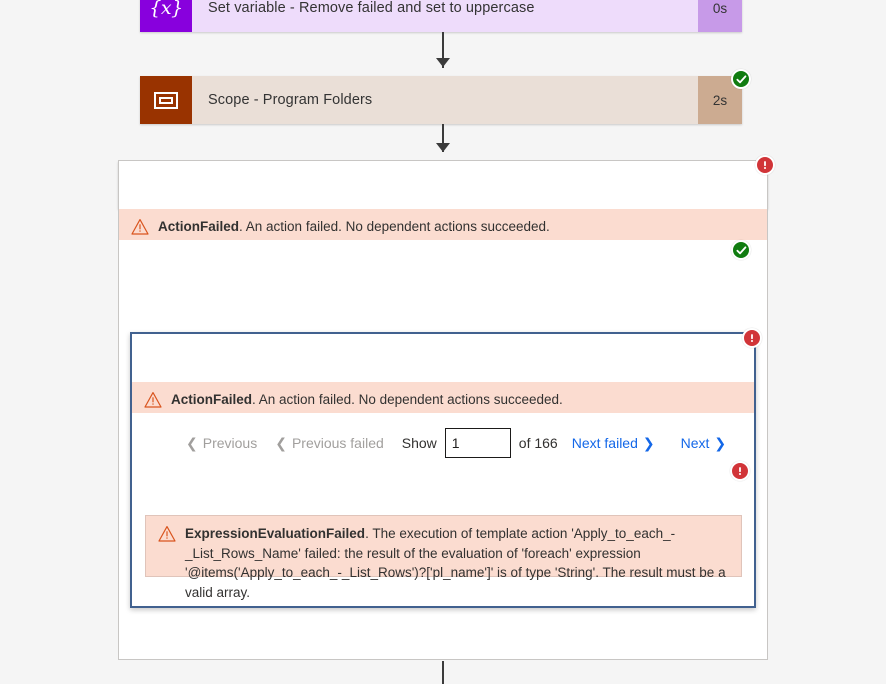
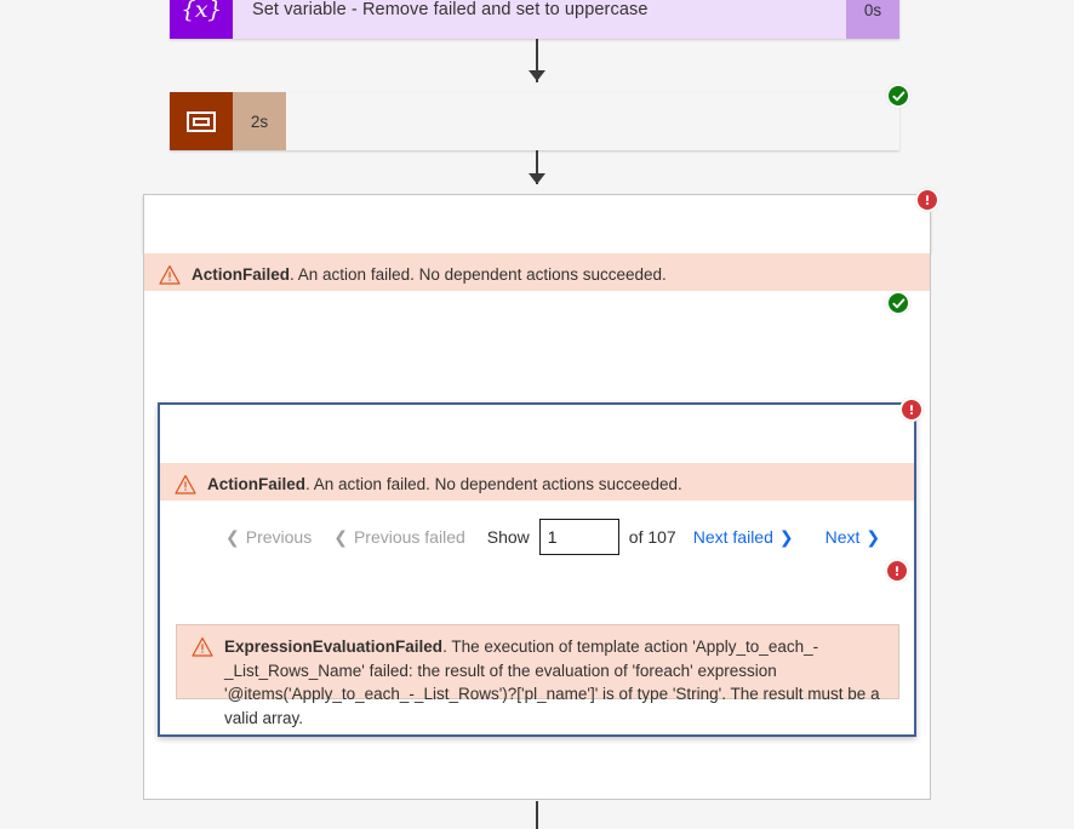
  {x}
  Set variable - Remove failed and set to uppercase
  0s
- Scope - Program Folders
  2s
  ActionFailed. An action failed. No dependent actions succeeded.
  ActionFailed. An action failed. No dependent actions succeeded.
  ❮
  Previous
  ❮
  Previous failed
  Show
  1
- of 166
+ of 107
  Next failed
  ❯
  Next
  ❯
  ExpressionEvaluationFailed. The execution of template action 'Apply_to_each_-_List_Rows_Name' failed: the result of the evaluation of 'foreach' expression '@items('Apply_to_each_-_List_Rows')?['pl_name']' is of type 'String'. The result must be a valid array.
